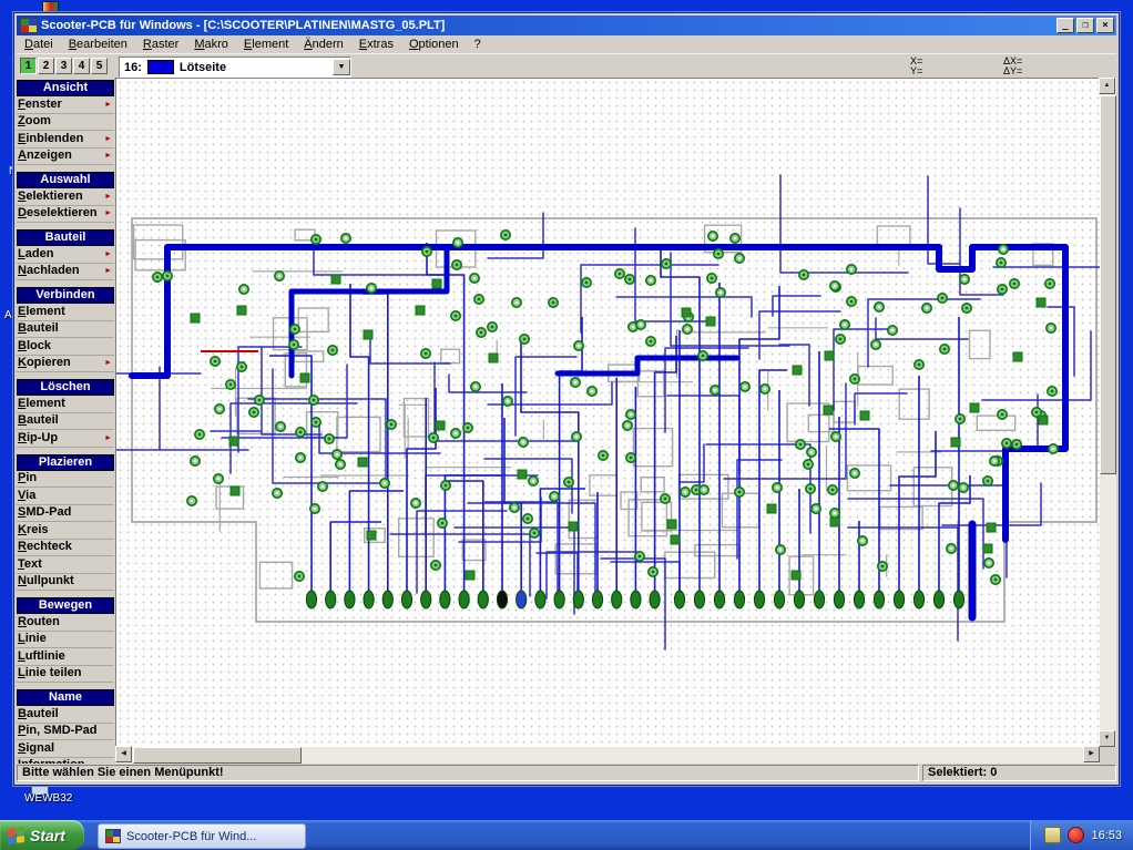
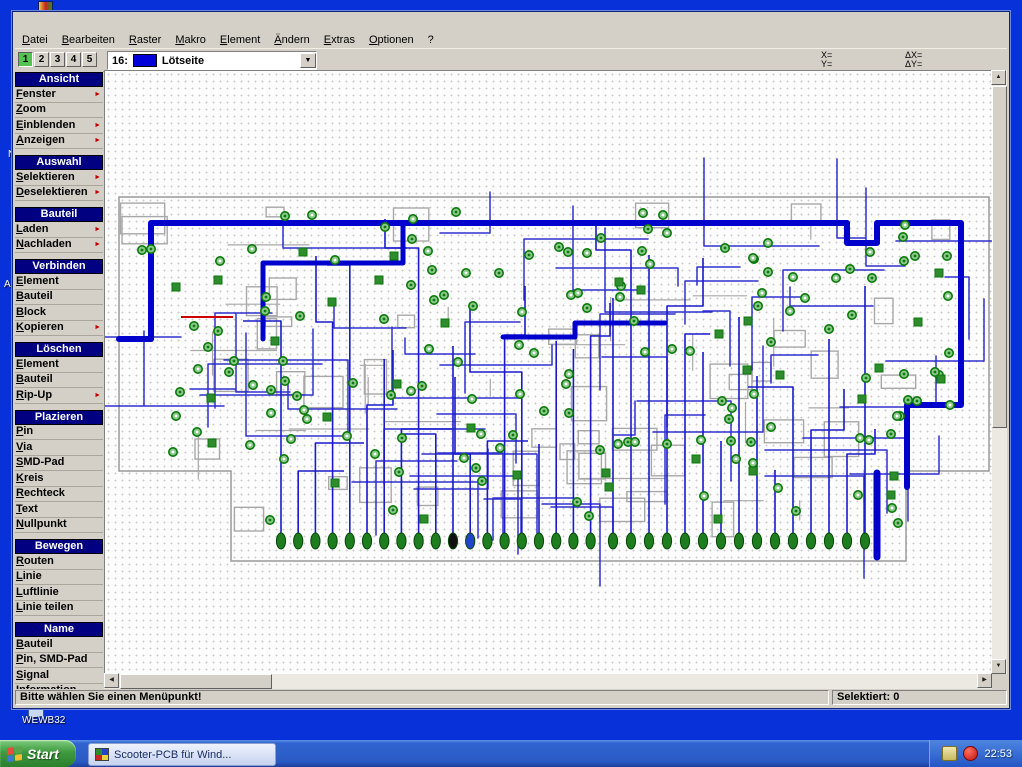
  A
  WEWB32
- Scooter-PCB für Windows - [C:\SCOOTER\PLATINEN\MASTG_05.PLT]
- _
- ❐
- ×
  Datei
  Bearbeiten
  Raster
  Makro
  Element
  Ändern
  Extras
  Optionen
  ?
  1
  2
  3
  4
  5
  16:
  Lötseite
  X=
  Y=
  ΔX=
  ΔY=
  Ansicht
  Fenster
  Zoom
  Einblenden
  Anzeigen
  Auswahl
  Selektieren
  Deselektieren
  Bauteil
  Laden
  Nachladen
  Verbinden
  Element
  Bauteil
  Block
  Kopieren
  Löschen
  Element
  Bauteil
  Rip-Up
  Plazieren
  Pin
  Via
  SMD-Pad
  Kreis
  Rechteck
  Text
  Nullpunkt
  Bewegen
  Routen
  Linie
  Luftlinie
  Linie teilen
  Name
  Bauteil
  Pin, SMD-Pad
  Signal
  Bitte wählen Sie einen Menüpunkt!
  Selektiert: 0
  Start
  Scooter-PCB für Wind...
- 16:53
+ 22:53
